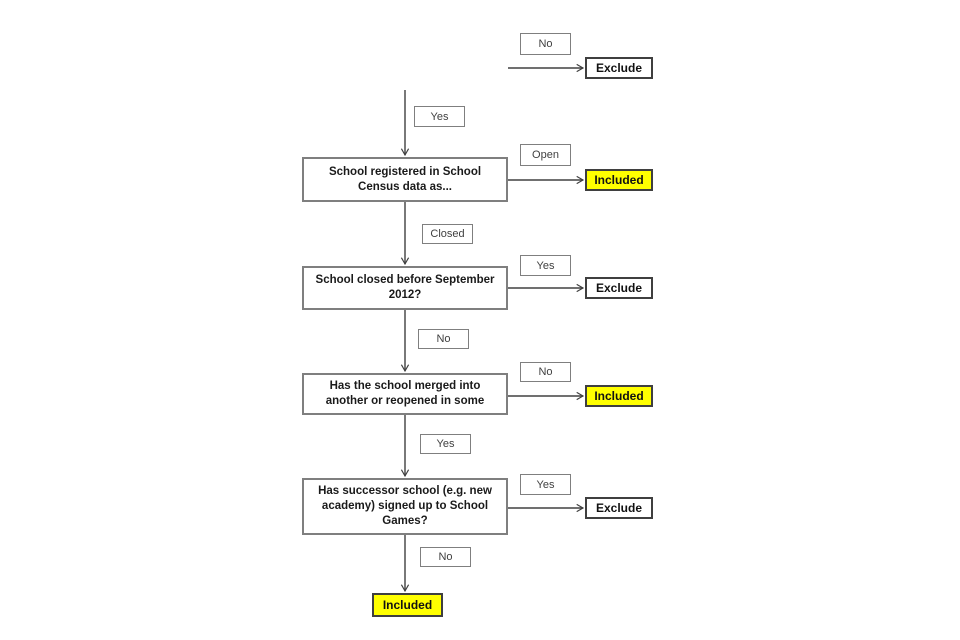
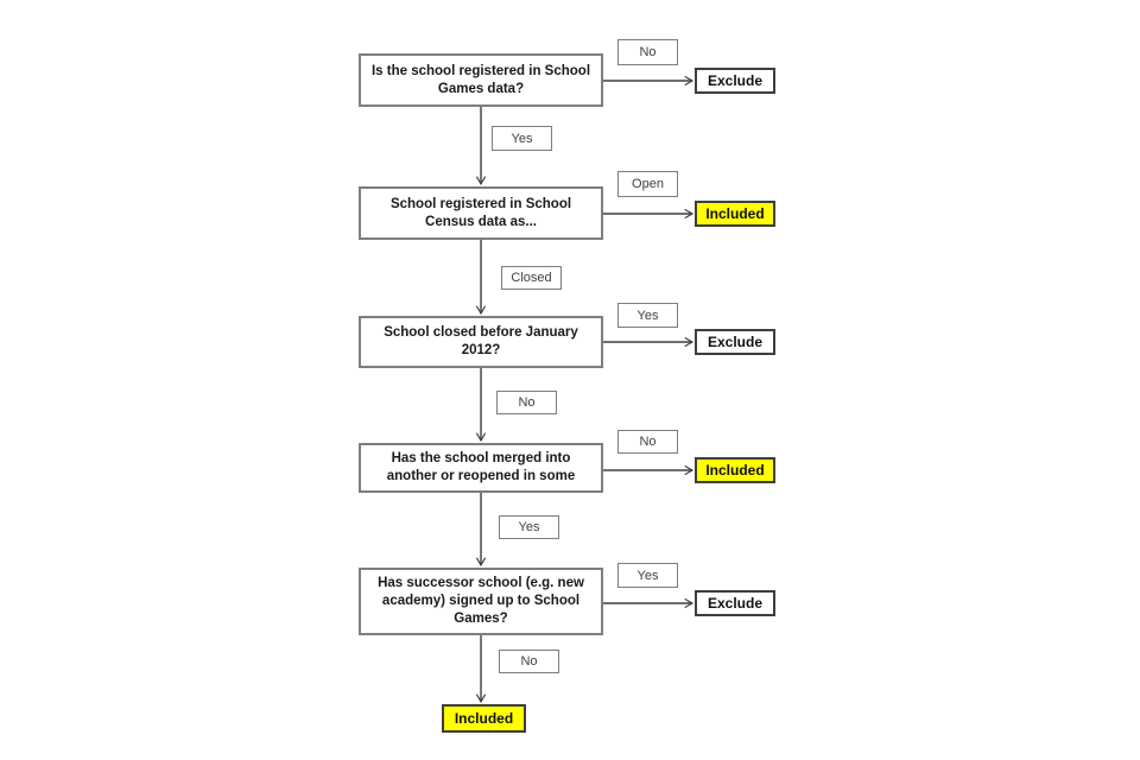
+ Is the school registered in School Games data?
  No
  Exclude
  Yes
  School registered in School Census data as...
  Open
  Included
  Closed
- School closed before September 2012?
+ School closed before January 2012?
  Yes
  Exclude
  No
  Has the school merged into another or reopened in some
  No
  Included
  Yes
  Has successor school (e.g. new academy) signed up to School Games?
  Yes
  Exclude
  No
  Included
